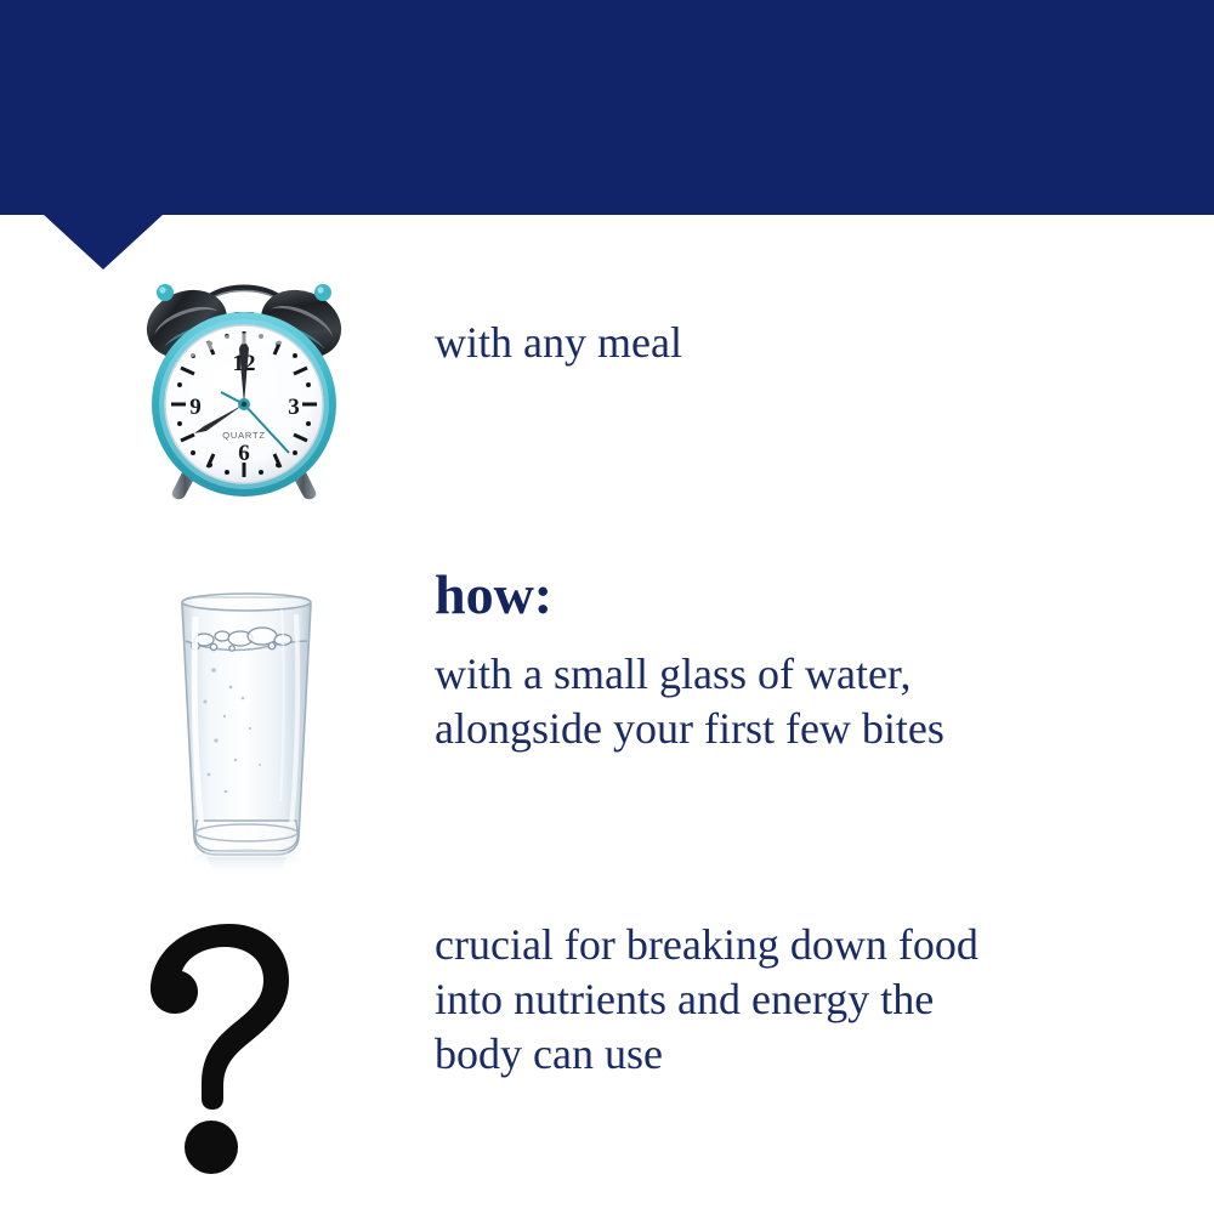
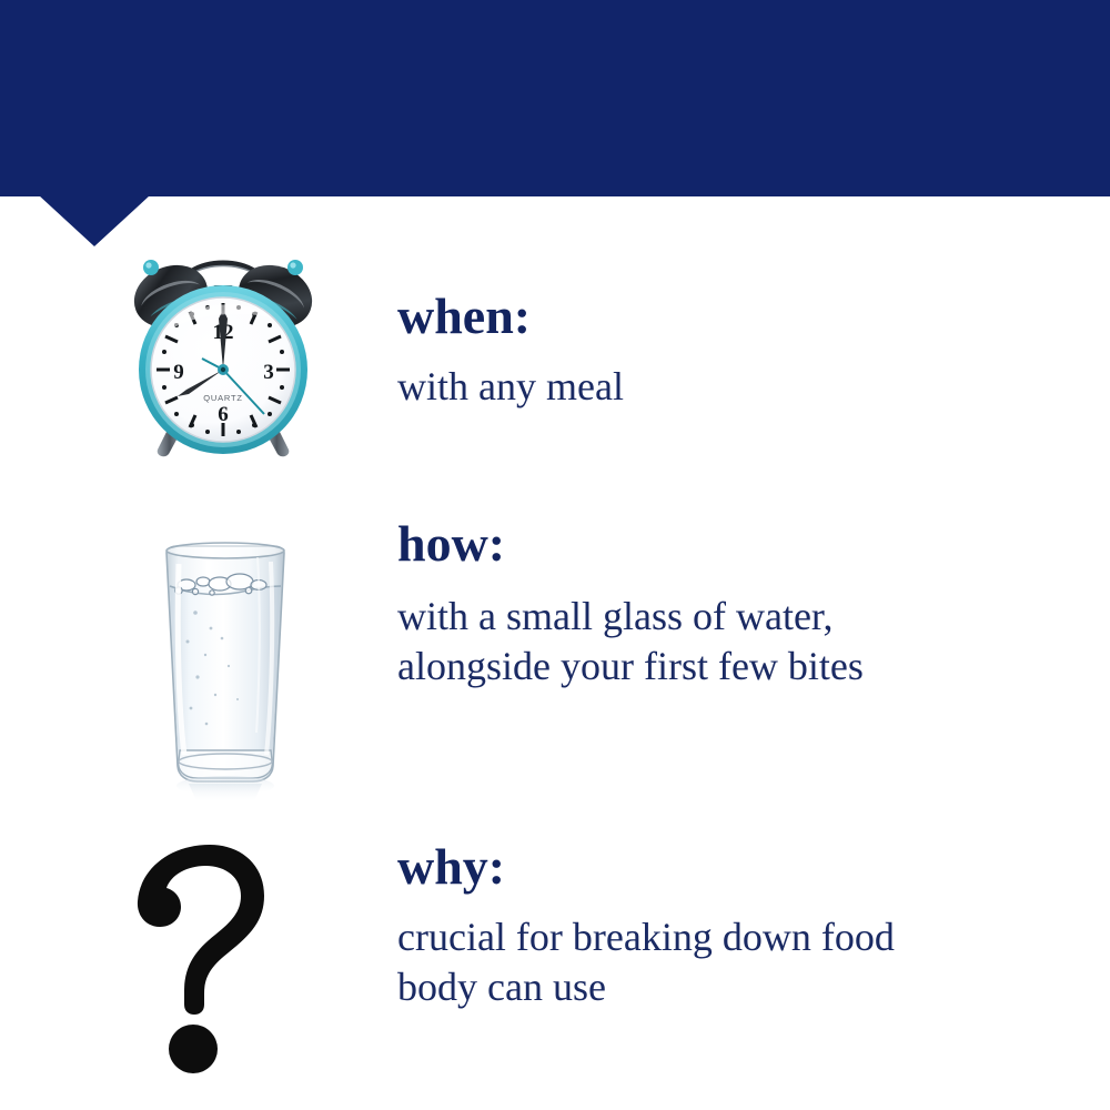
  12
  3
  6
  9
  QUARTZ
+ when:
  with any meal
  how:
  with a small glass of water,
  alongside your first few bites
+ why:
  crucial for breaking down food
- into nutrients and energy the
  body can use
